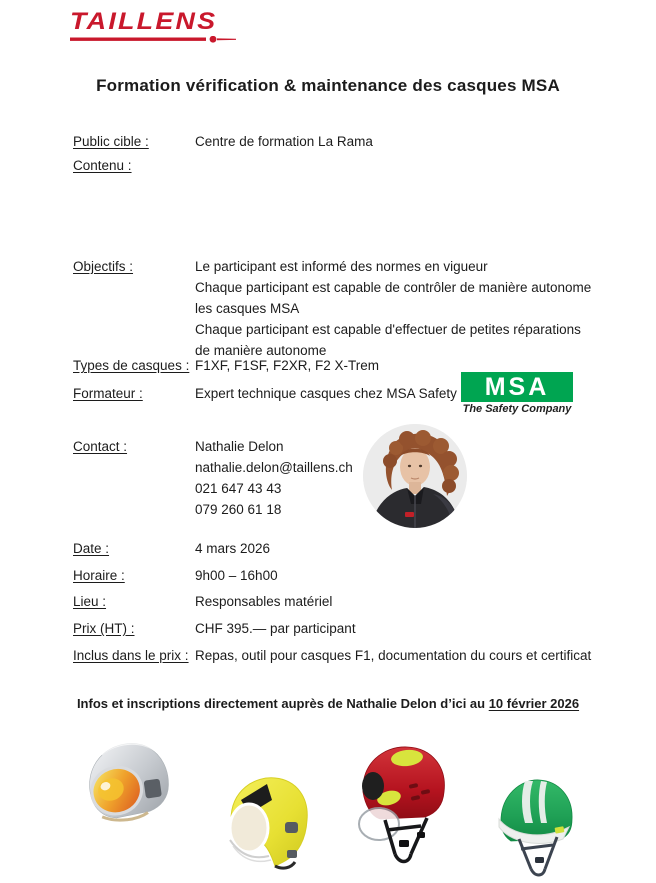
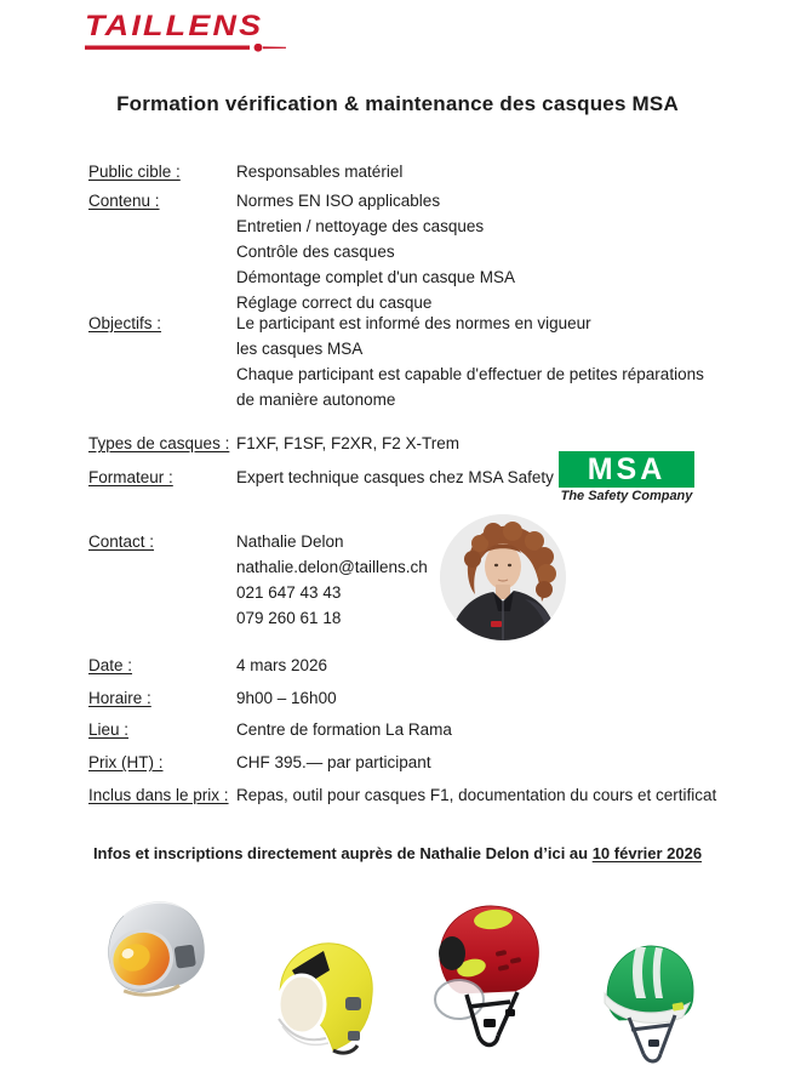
  TAILLENS
  Formation vérification & maintenance des casques MSA
  Public cible :
- Centre de formation La Rama
+ Responsables matériel
  Contenu :
+ Normes EN ISO applicables
+ Entretien / nettoyage des casques
+ Contrôle des casques
+ Démontage complet d'un casque MSA
+ Réglage correct du casque
  Objectifs :
  Le participant est informé des normes en vigueur
- Chaque participant est capable de contrôler de manière autonome
  les casques MSA
  Chaque participant est capable d'effectuer de petites réparations
  de manière autonome
  Types de casques :
  F1XF, F1SF, F2XR, F2 X-Trem
  Formateur :
  Expert technique casques chez MSA Safety
  Contact :
  Nathalie Delon
  nathalie.delon@taillens.ch
  021 647 43 43
  079 260 61 18
  Date :
  4 mars 2026
  Horaire :
  9h00 – 16h00
  Lieu :
- Responsables matériel
+ Centre de formation La Rama
  Prix (HT) :
  CHF 395.— par participant
  Inclus dans le prix :
  Repas, outil pour casques F1, documentation du cours et certificat
  MSA
  The Safety Company
  Infos et inscriptions directement auprès de Nathalie Delon d’ici au 10 février 2026
